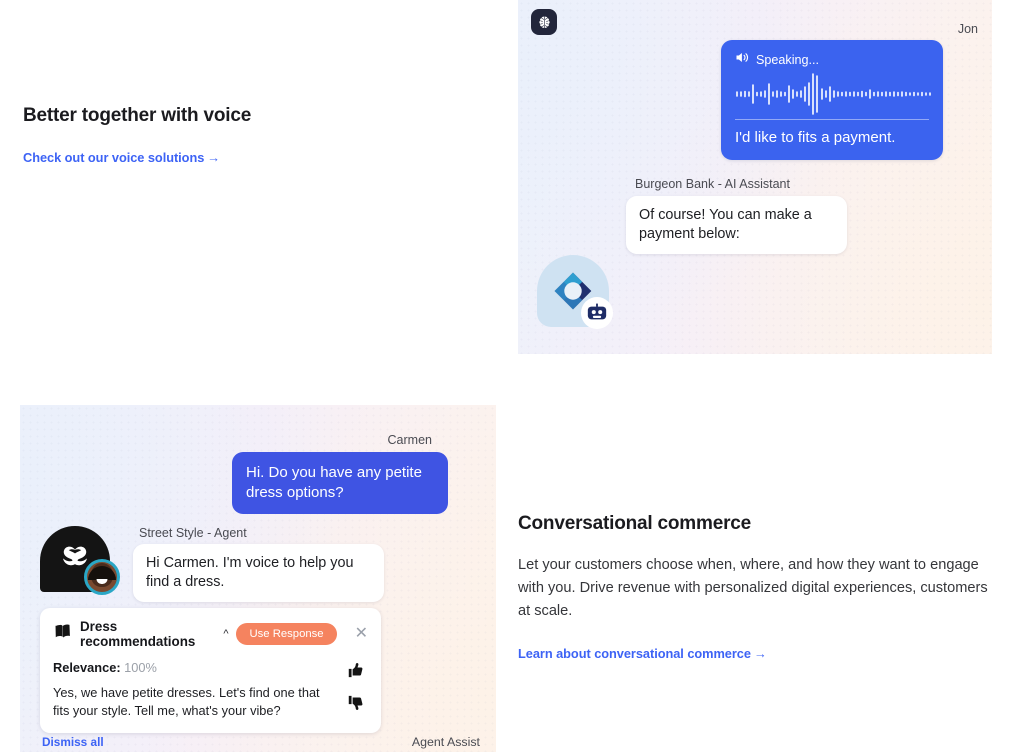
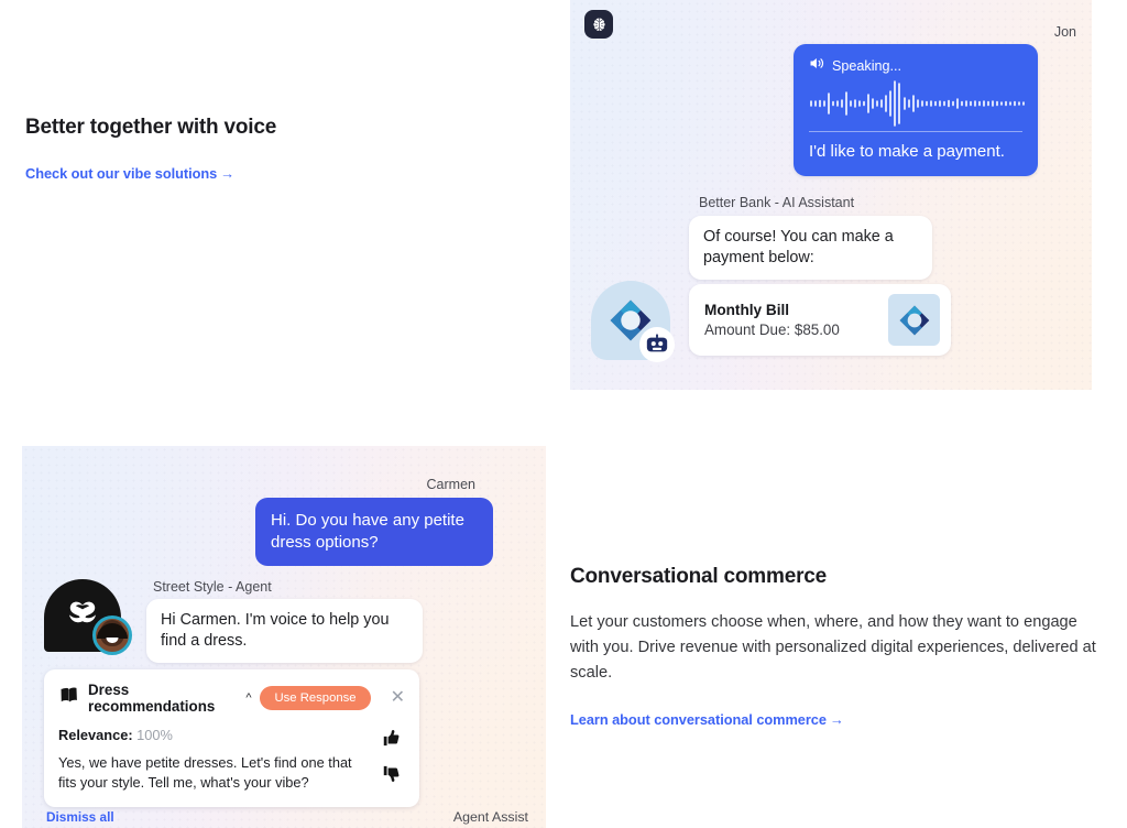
  Better together with voice
- Check out our voice solutions →
+ Check out our vibe solutions →
  Jon
  Speaking...
- I'd like to fits a payment.
+ I'd like to make a payment.
- Burgeon Bank - AI Assistant
+ Better Bank - AI Assistant
  Of course! You can make a payment below:
+ Monthly Bill
+ Amount Due: $85.00
  Carmen
  Hi. Do you have any petite dress options?
  Street Style - Agent
  Hi Carmen. I'm voice to help you find a dress.
  Dress recommendations
  ^
  Use Response
  ✕
  Relevance: 100%
  Yes, we have petite dresses. Let's find one that fits your style. Tell me, what's your vibe?
  Dismiss all
  Agent Assist
  Conversational commerce
- Let your customers choose when, where, and how they want to engage with you. Drive revenue with personalized digital experiences, customers at scale.
+ Let your customers choose when, where, and how they want to engage with you. Drive revenue with personalized digital experiences, delivered at scale.
  Learn about conversational commerce →
